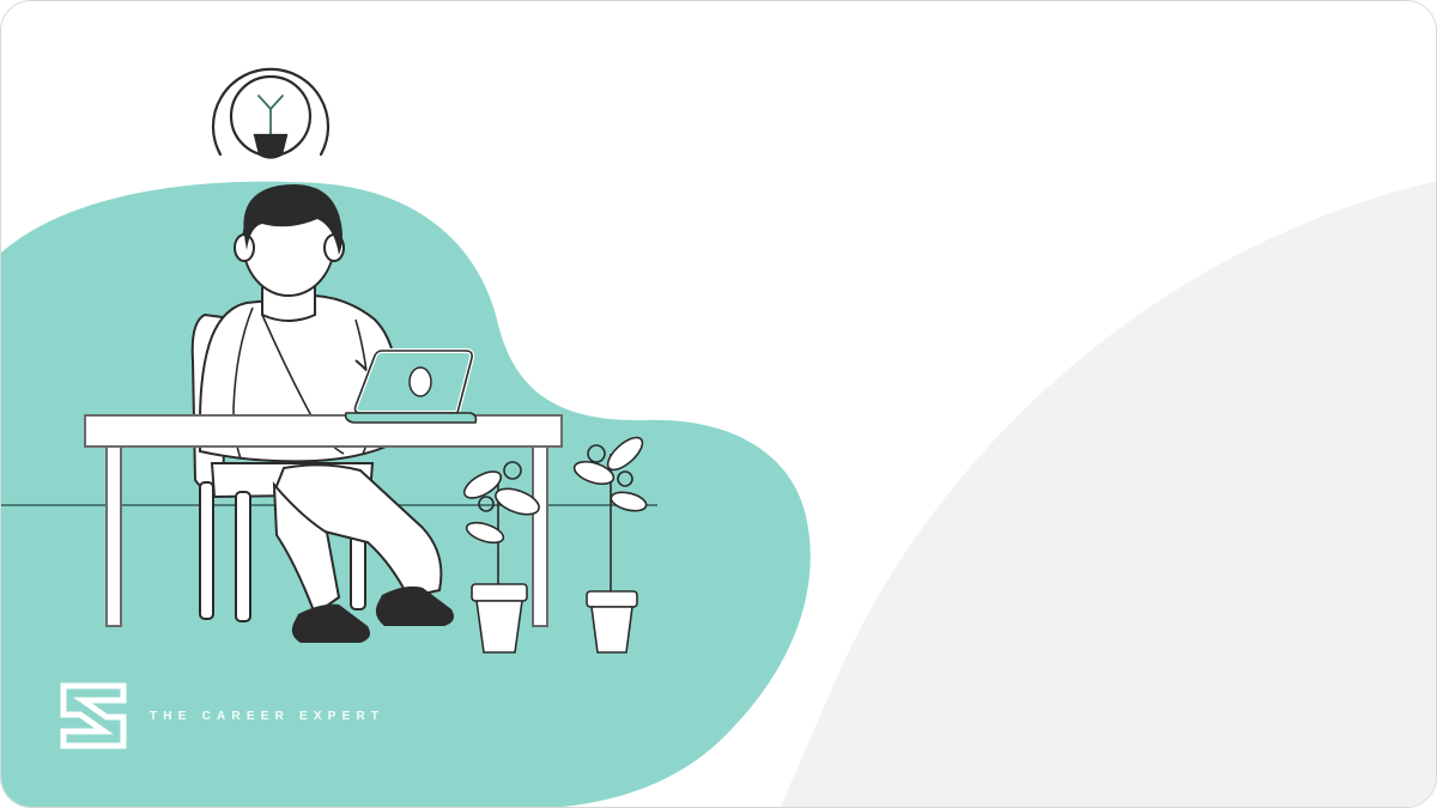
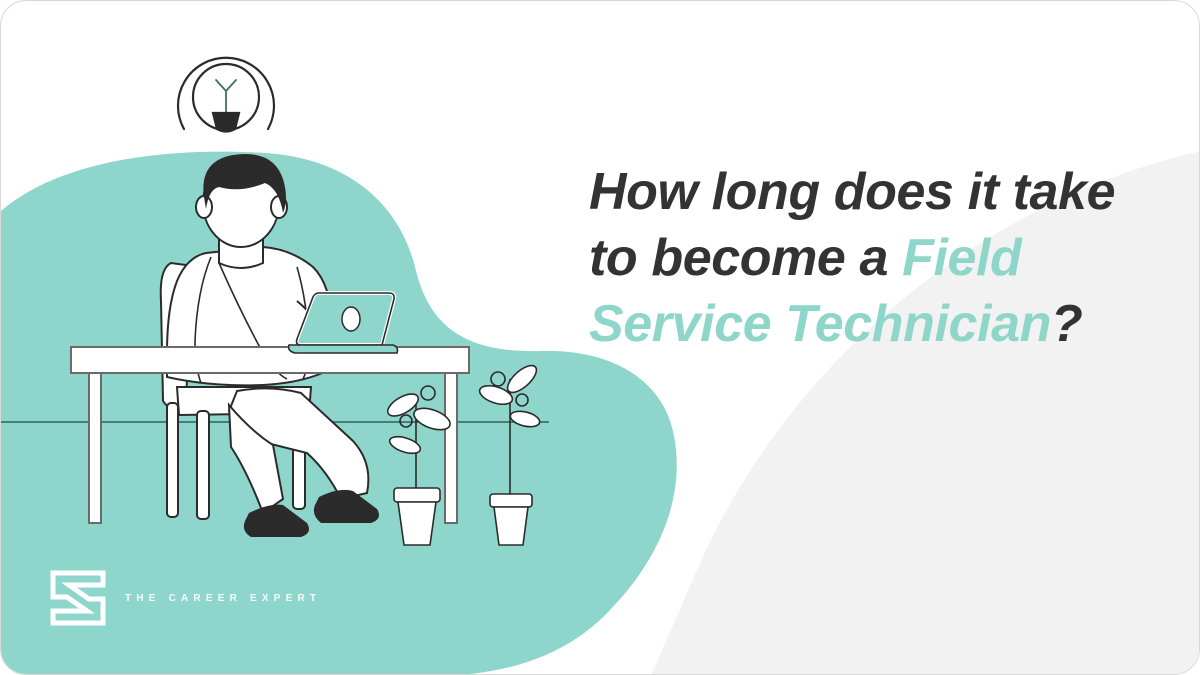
+ How long does it take
+ to become a Field
+ Service Technician?
  THE CAREER EXPERT
